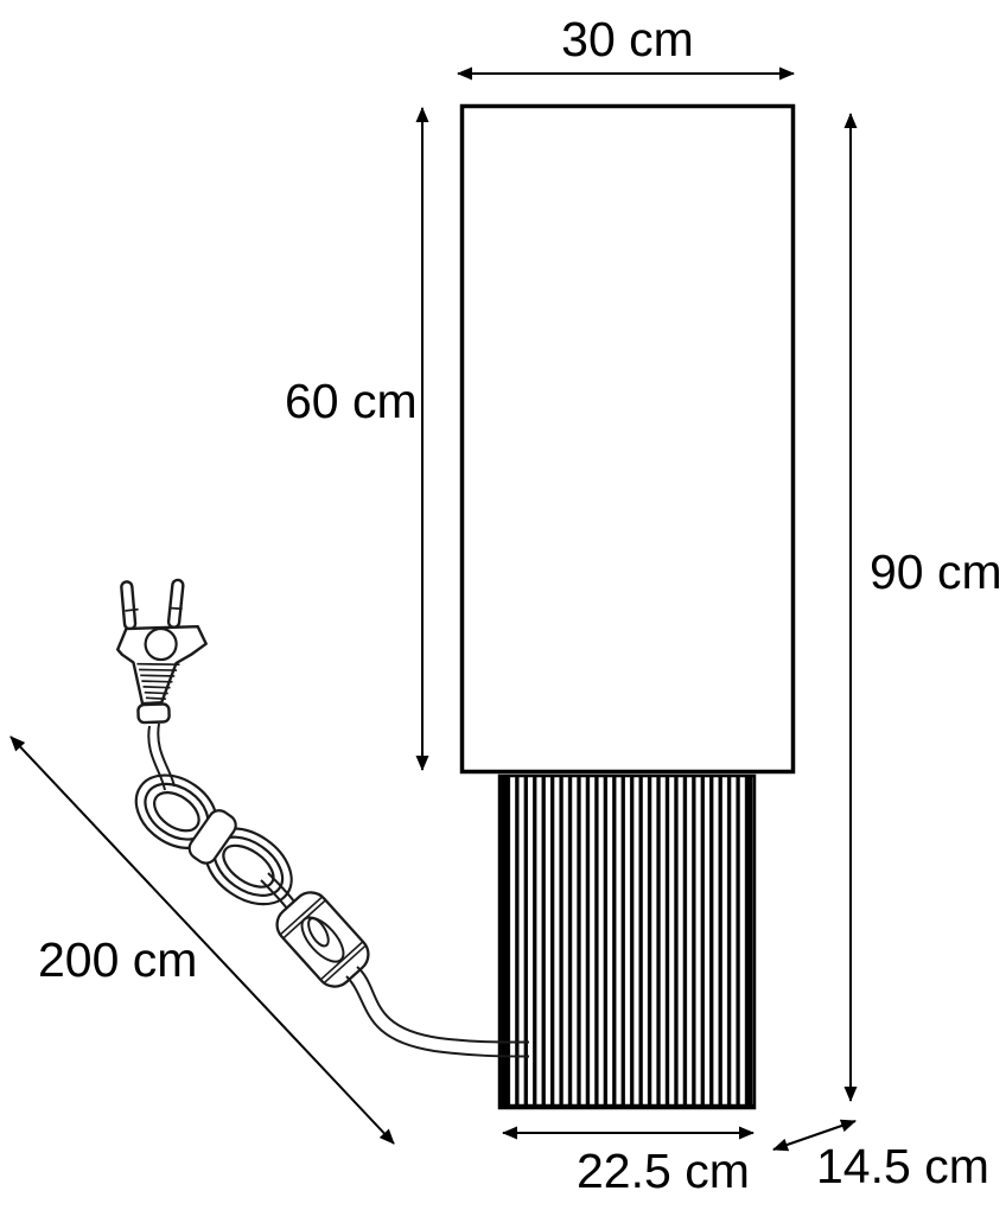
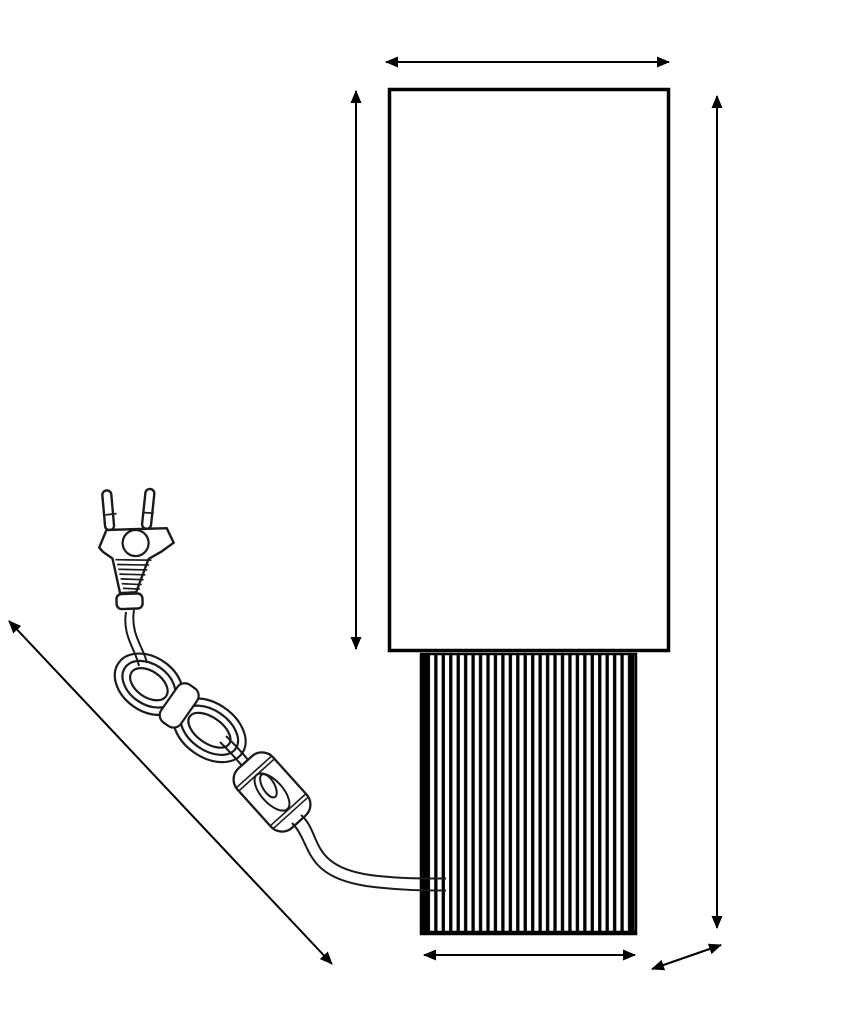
- 30 cm
- 60 cm
- 90 cm
- 200 cm
- 22.5 cm
- 14.5 cm
